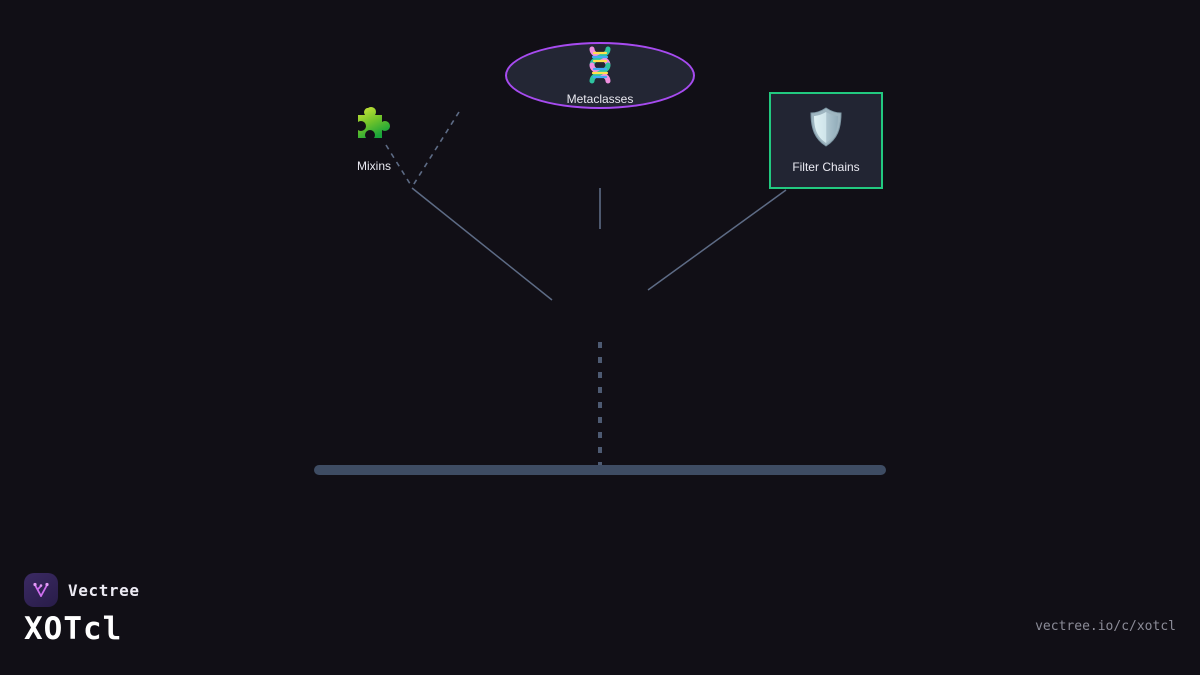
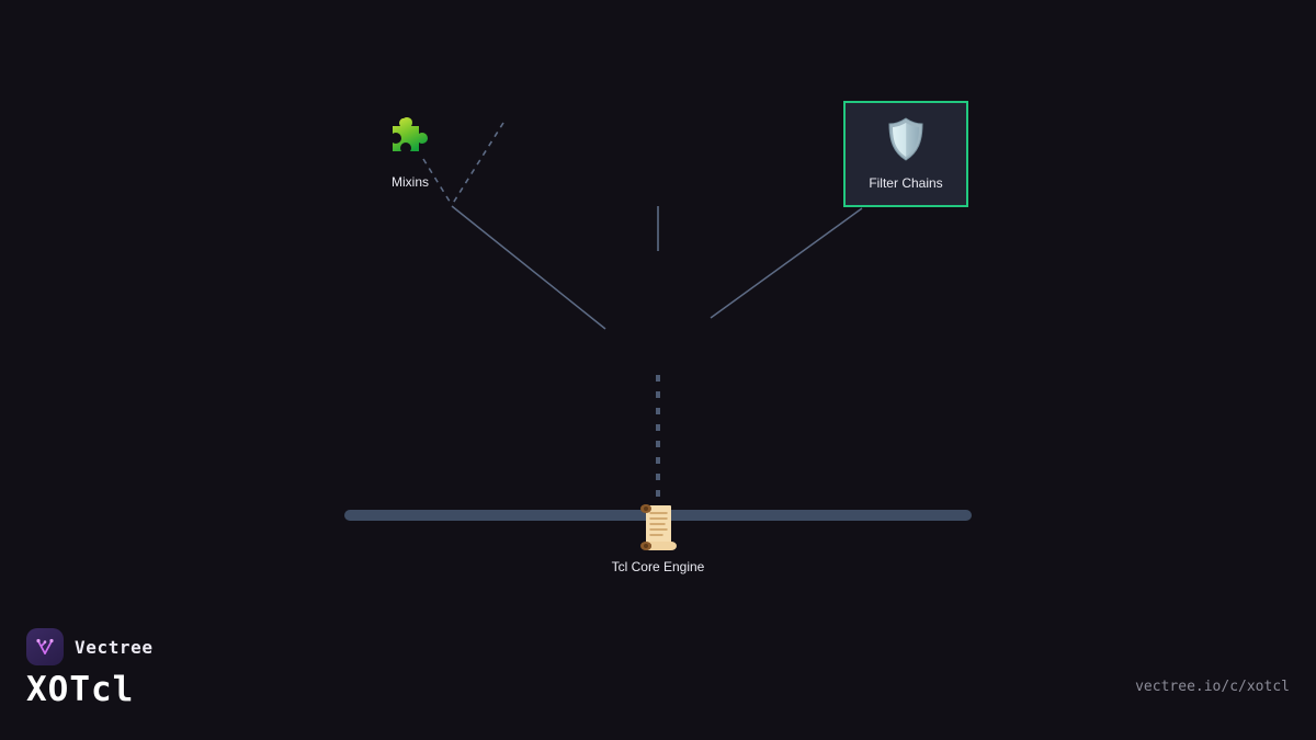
- Metaclasses
  Mixins
  Filter Chains
+ Tcl Core Engine
  Vectree
  XOTcl
  vectree.io/c/xotcl
